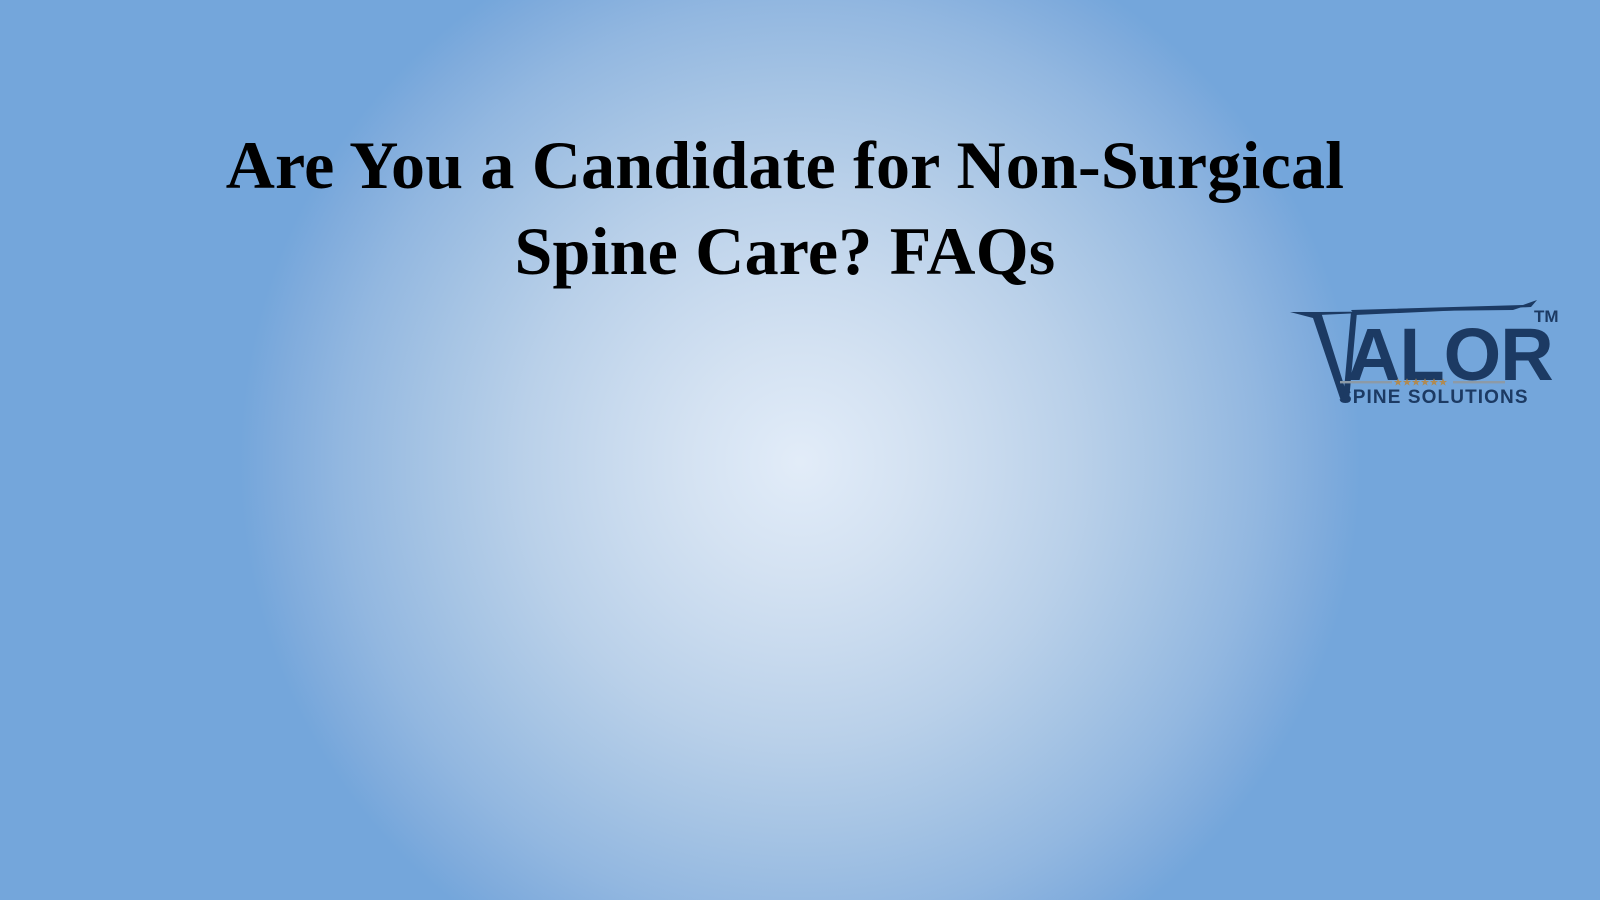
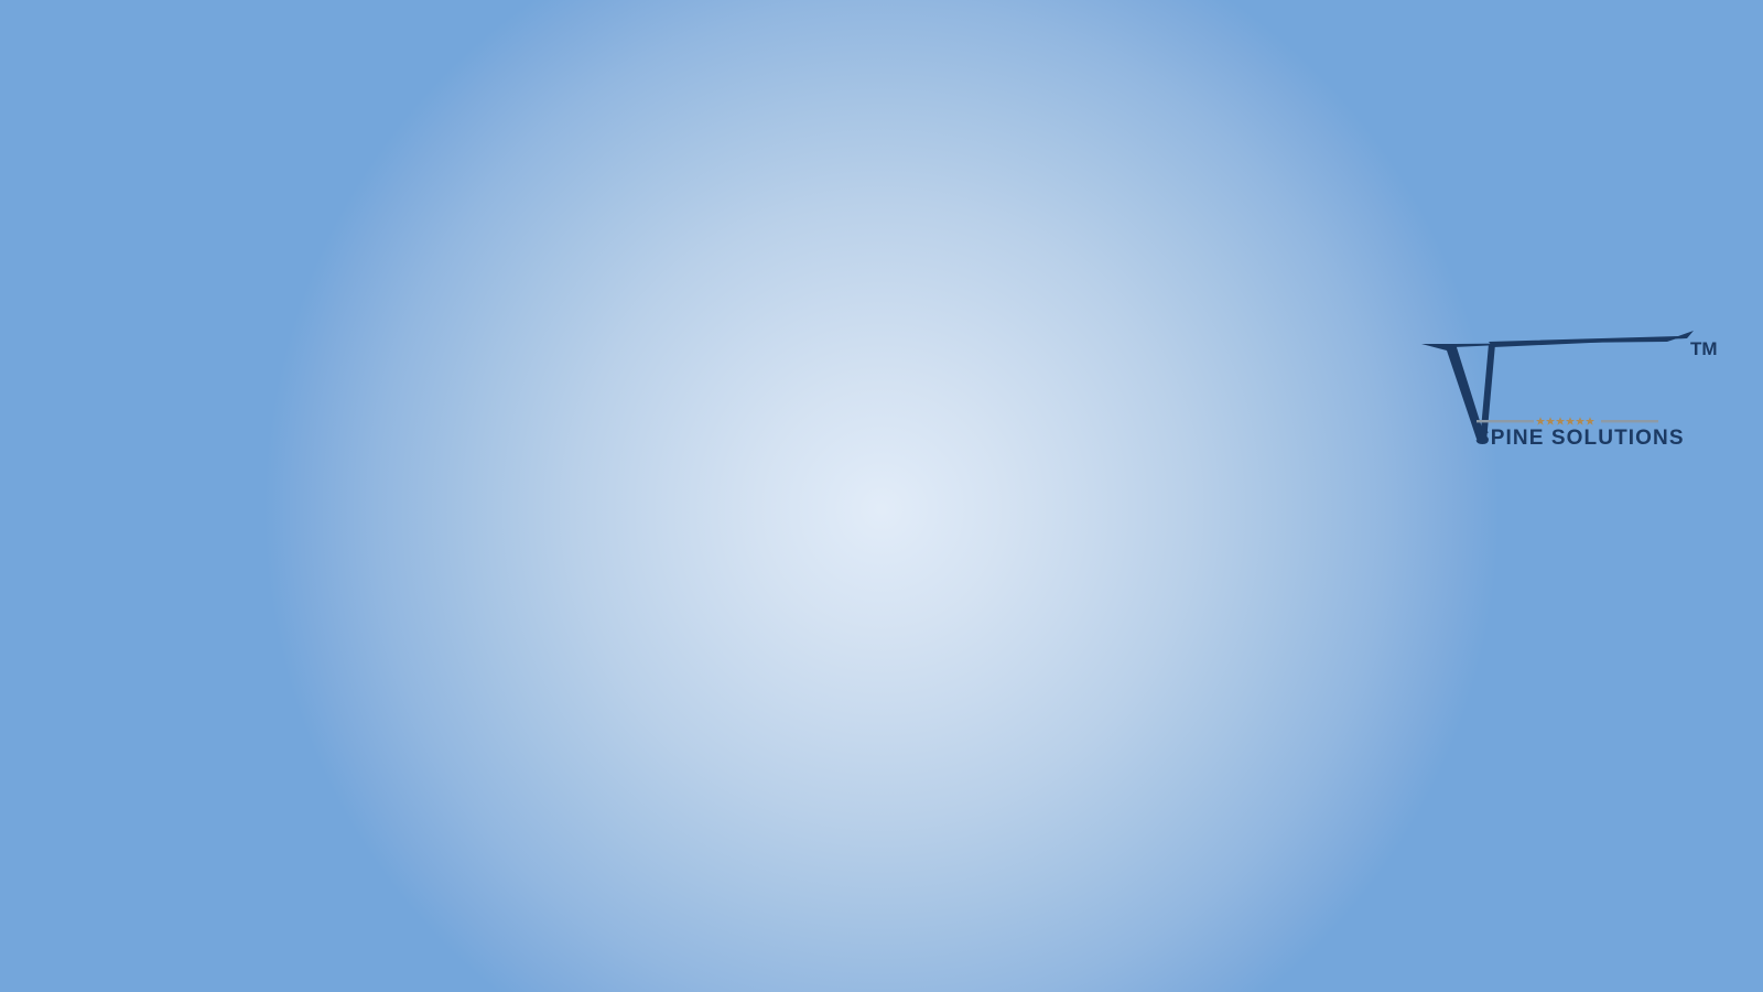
- Are You a Candidate for Non-Surgical
- Spine Care? FAQs
- ALOR
  TM
  SPINE SOLUTIONS
